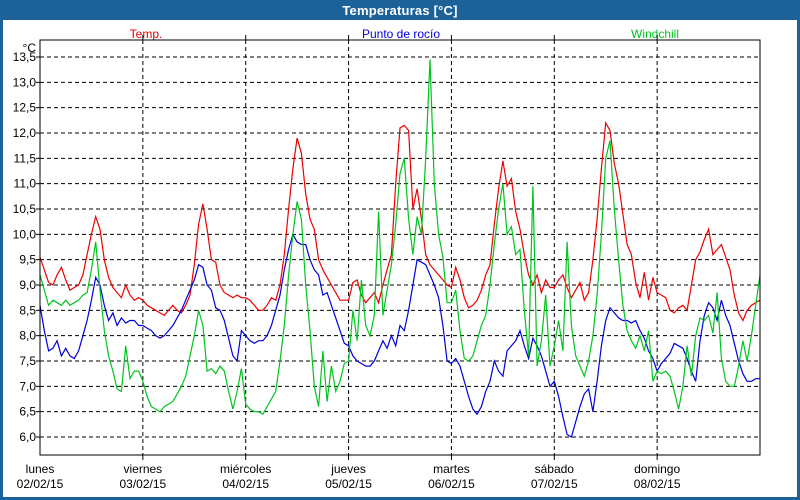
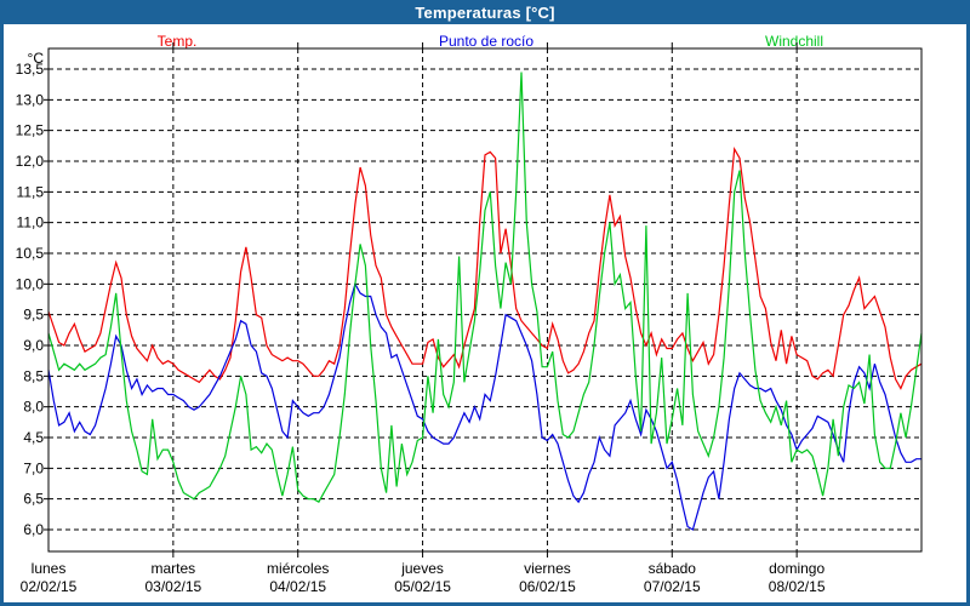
  Temperaturas [°C]
  Temp.
  Punto de rocío
  Windchill
  13,5
  13,0
  12,5
  12,0
  11,5
  11,0
  10,5
  10,0
  9,5
  9,0
  8,5
  8,0
- 7,5
+ 4,5
  7,0
  6,5
  6,0
  °C
  lunes
  02/02/15
- viernes
+ martes
  03/02/15
  miércoles
  04/02/15
  jueves
  05/02/15
- martes
+ viernes
  06/02/15
  sábado
  07/02/15
  domingo
  08/02/15
